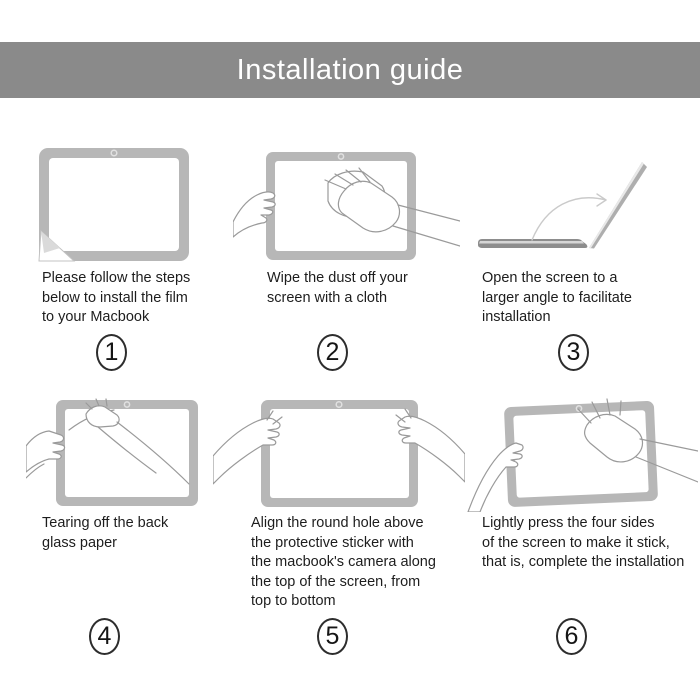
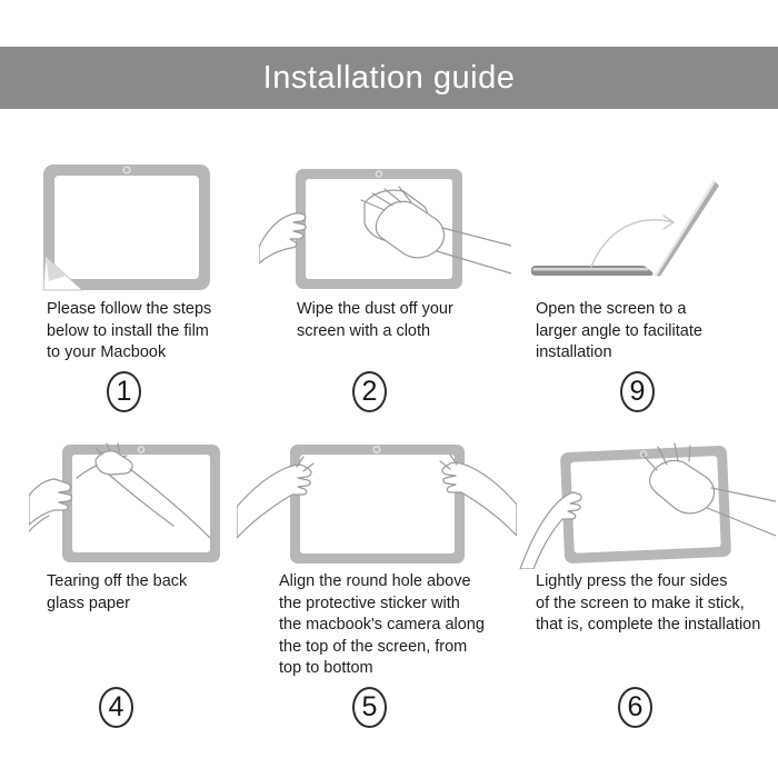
  Installation guide
  Please follow the steps
  below to install the film
  to your Macbook
  1
  Wipe the dust off your
  screen with a cloth
  2
  Open the screen to a
  larger angle to facilitate
  installation
- 3
+ 9
  Tearing off the back
  glass paper
  4
  Align the round hole above
  the protective sticker with
  the macbook's camera along
  the top of the screen, from
  top to bottom
  5
  Lightly press the four sides
  of the screen to make it stick,
  that is, complete the installation
  6
